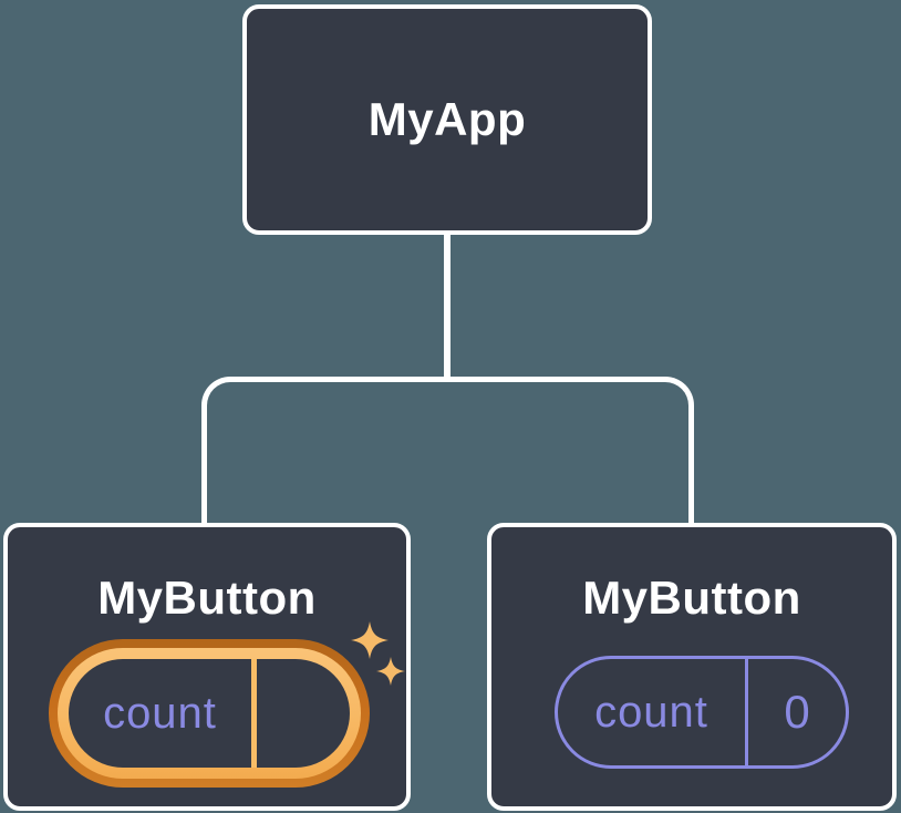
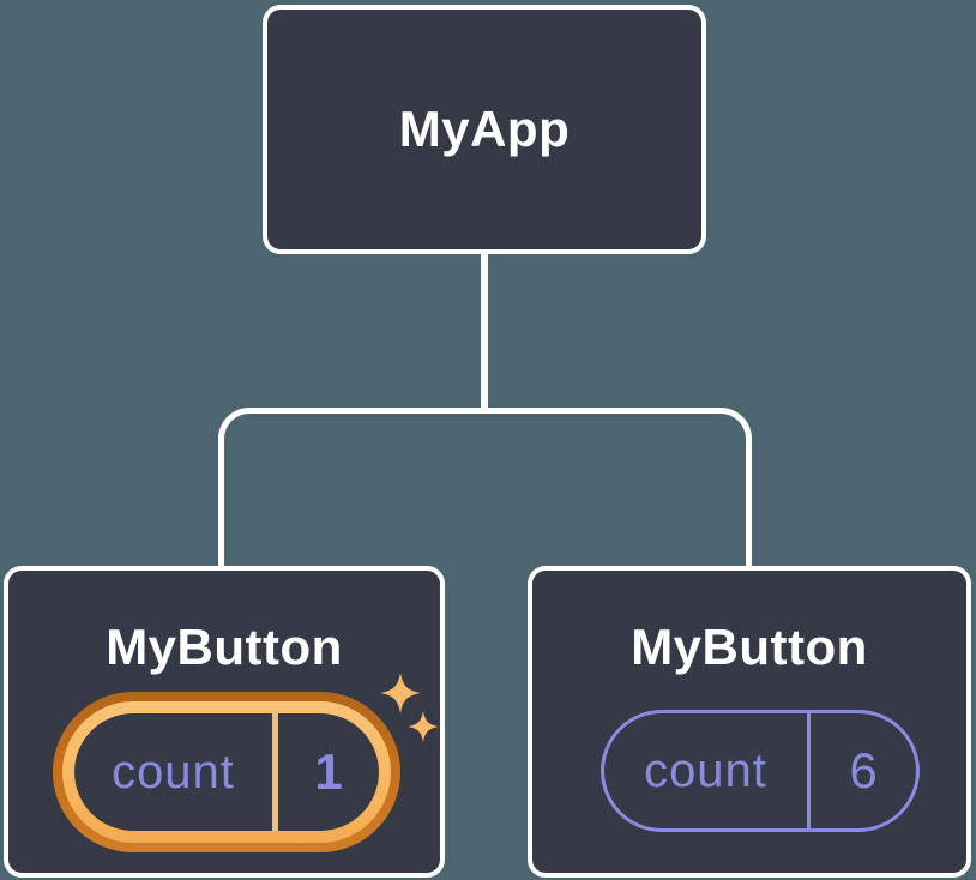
  MyApp
  MyButton
  count
+ 1
  MyButton
  count
- 0
+ 6
